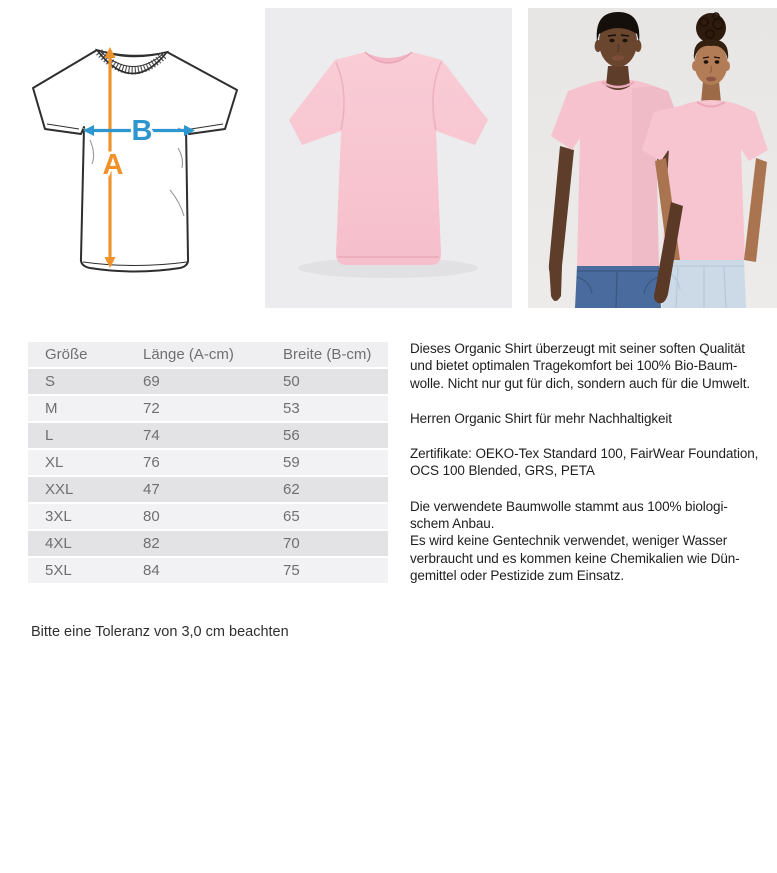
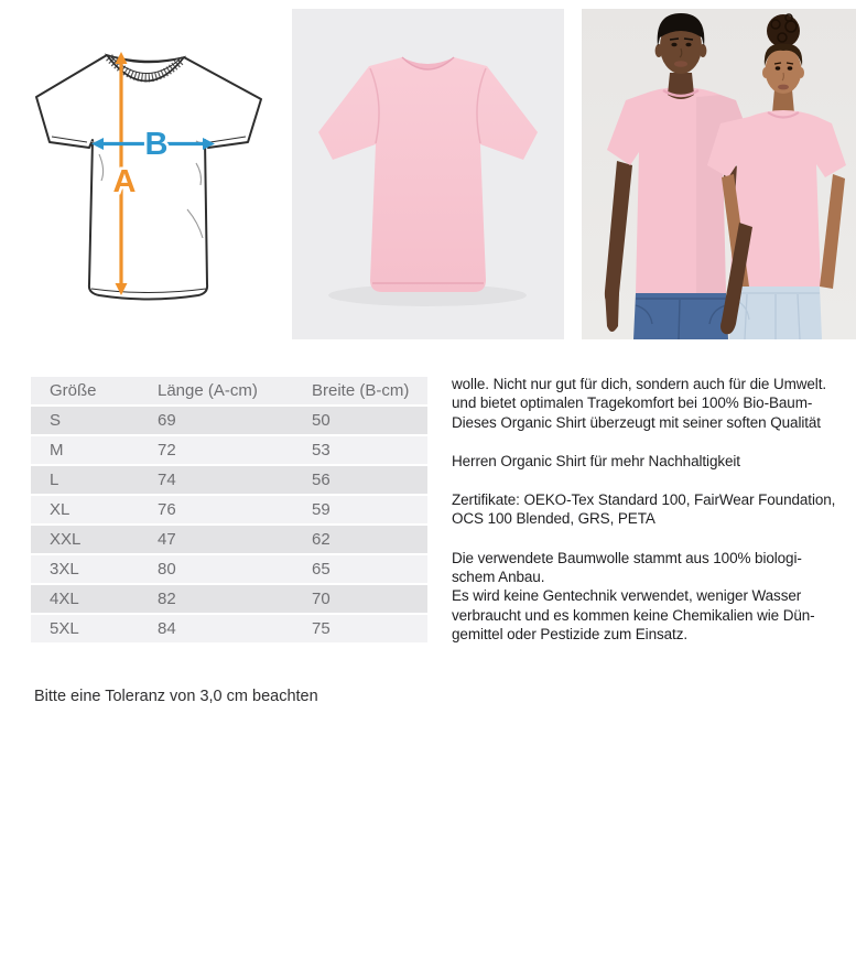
  A
  B
  Größe	Länge (A-cm)	Breite (B-cm)
  S	69	50
  M	72	53
  L	74	56
  XL	76	59
  XXL	47	62
  3XL	80	65
  4XL	82	70
  5XL	84	75
  Bitte eine Toleranz von 3,0 cm beachten
- Dieses Organic Shirt überzeugt mit seiner soften Qualität
+ wolle. Nicht nur gut für dich, sondern auch für die Umwelt.
  und bietet optimalen Tragekomfort bei 100% Bio-Baum-
- wolle. Nicht nur gut für dich, sondern auch für die Umwelt.
+ Dieses Organic Shirt überzeugt mit seiner soften Qualität
  Herren Organic Shirt für mehr Nachhaltigkeit
  Zertifikate: OEKO-Tex Standard 100, FairWear Foundation,
  OCS 100 Blended, GRS, PETA
  Die verwendete Baumwolle stammt aus 100% biologi-
  schem Anbau.
  Es wird keine Gentechnik verwendet, weniger Wasser
  verbraucht und es kommen keine Chemikalien wie Dün-
  gemittel oder Pestizide zum Einsatz.
